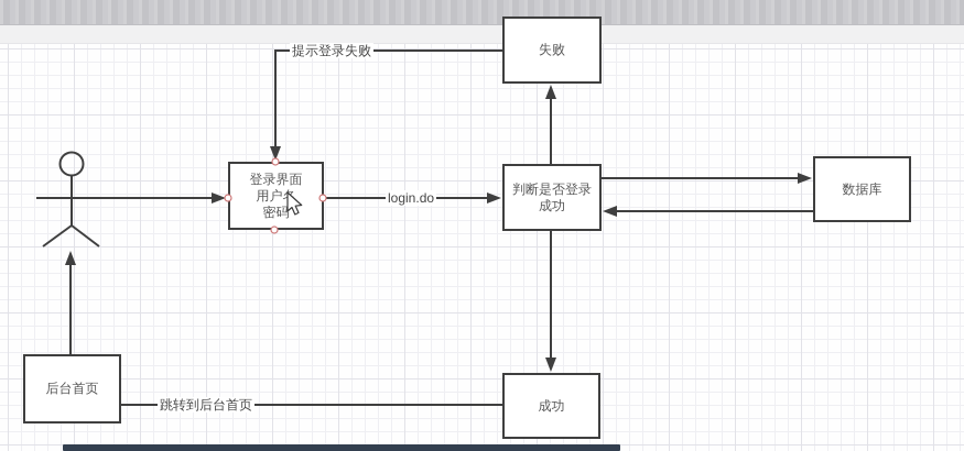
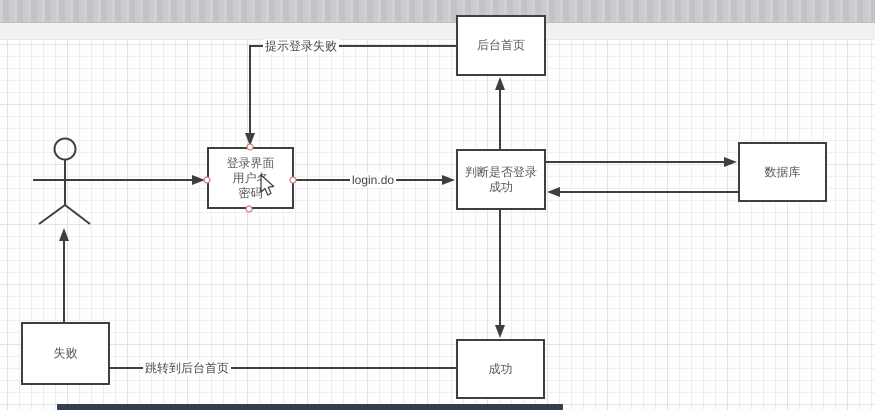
- 失败
+ 后台首页
  登录界面
  密码
  判断是否登录
  成功
  数据库
- 后台首页
+ 失败
  成功
  提示登录失败
  login.do
  跳转到后台首页
